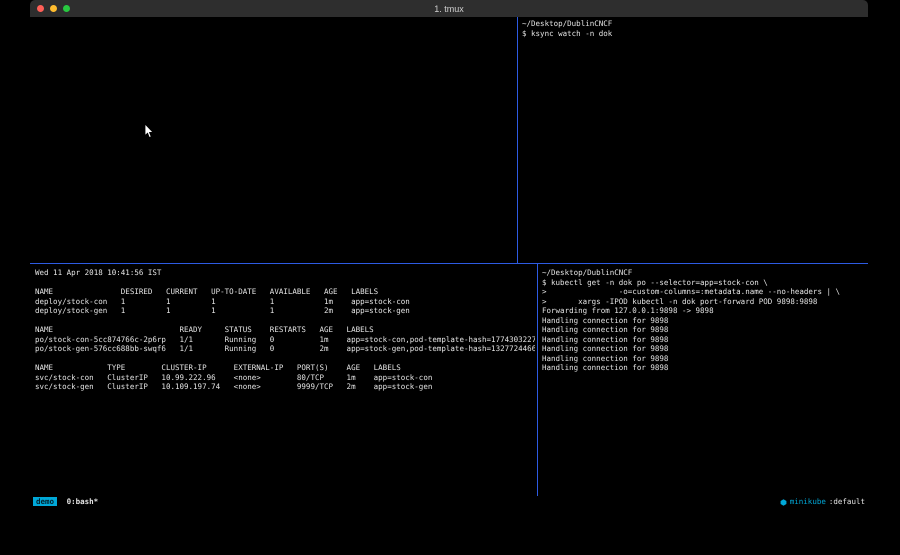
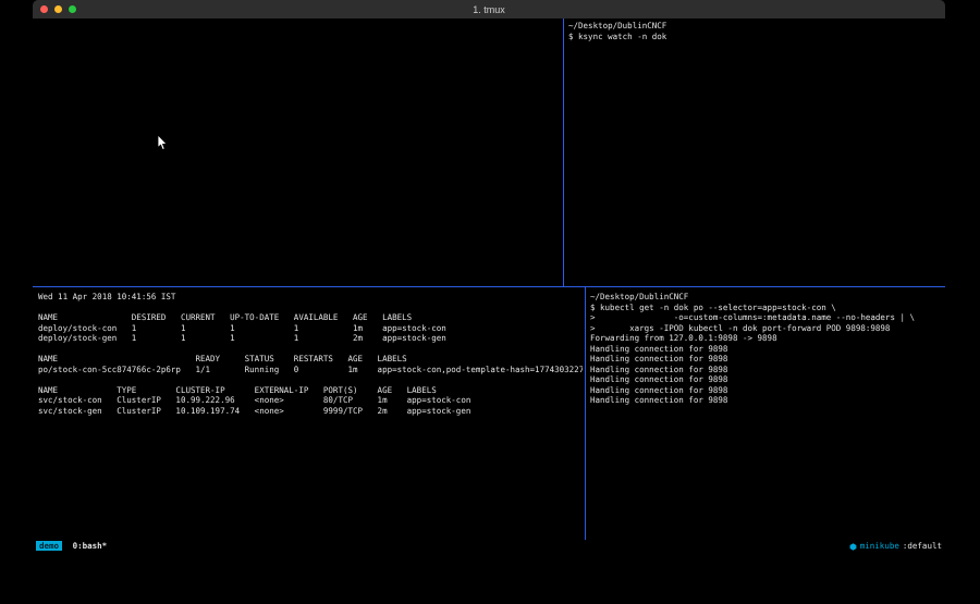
  1. tmux
  ~/Desktop/DublinCNCF
  $ ksync watch -n dok
  Wed 11 Apr 2018 10:41:56 IST
  NAME DESIRED CURRENT UP-TO-DATE AVAILABLE AGE LABELS
  deploy/stock-con 1 1 1 1 1m app=stock-con
  deploy/stock-gen 1 1 1 1 2m app=stock-gen
  NAME READY STATUS RESTARTS AGE LABELS
  po/stock-con-5cc874766c-2p6rp 1/1 Running 0 1m app=stock-con,pod-template-hash=1774303227
- po/stock-gen-576cc688bb-swqf6 1/1 Running 0 2m app=stock-gen,pod-template-hash=1327724466
  NAME TYPE CLUSTER-IP EXTERNAL-IP PORT(S) AGE LABELS
  svc/stock-con ClusterIP 10.99.222.96 <none> 80/TCP 1m app=stock-con
  svc/stock-gen ClusterIP 10.109.197.74 <none> 9999/TCP 2m app=stock-gen
  ~/Desktop/DublinCNCF
  $ kubectl get -n dok po --selector=app=stock-con \
  > -o=custom-columns=:metadata.name --no-headers | \
  > xargs -IPOD kubectl -n dok port-forward POD 9898:9898
  Forwarding from 127.0.0.1:9898 -> 9898
  Handling connection for 9898
  Handling connection for 9898
  Handling connection for 9898
  Handling connection for 9898
  Handling connection for 9898
  Handling connection for 9898
  demo 0:bash*
  minikube
  :default
